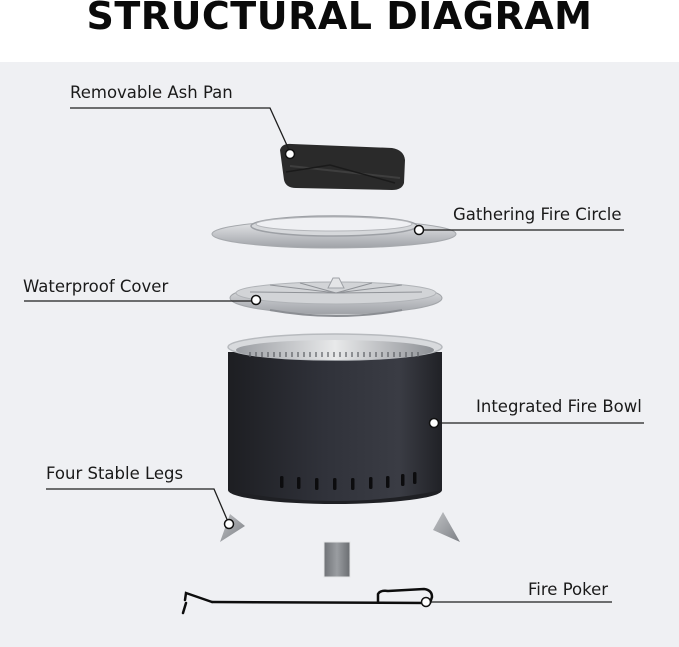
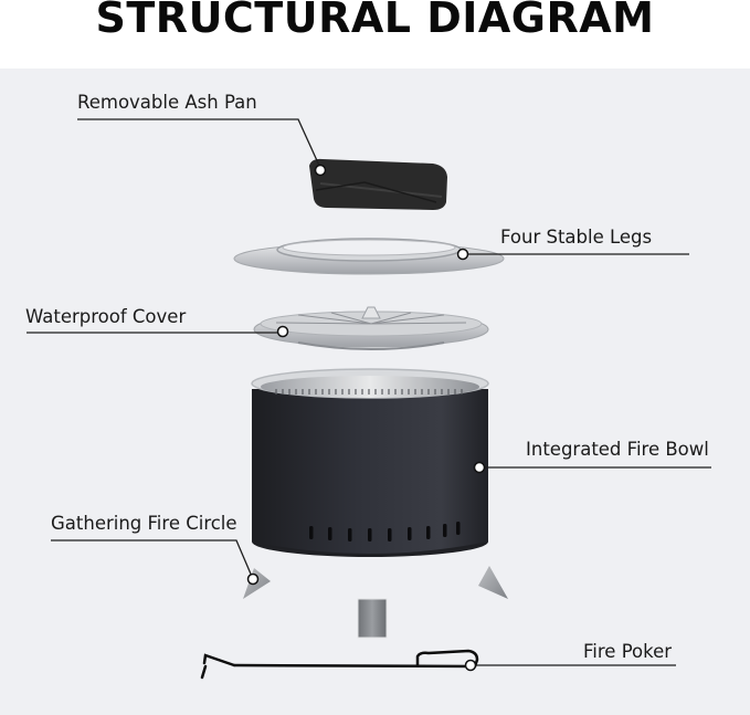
  STRUCTURAL DIAGRAM
  Removable Ash Pan
- Gathering Fire Circle
+ Four Stable Legs
  Waterproof Cover
  Integrated Fire Bowl
- Four Stable Legs
+ Gathering Fire Circle
  Fire Poker
